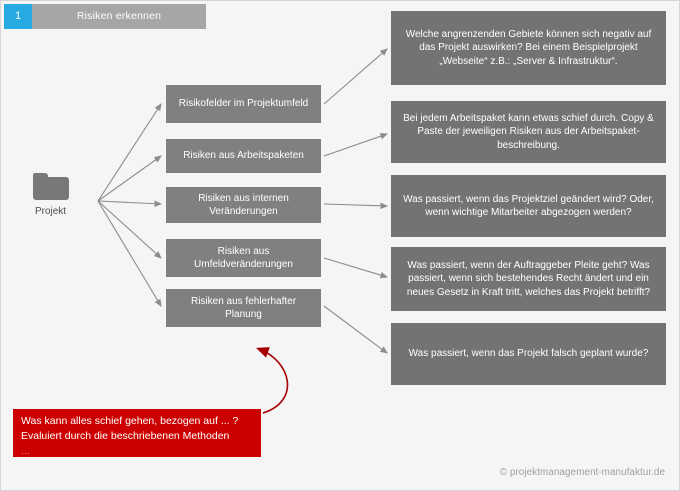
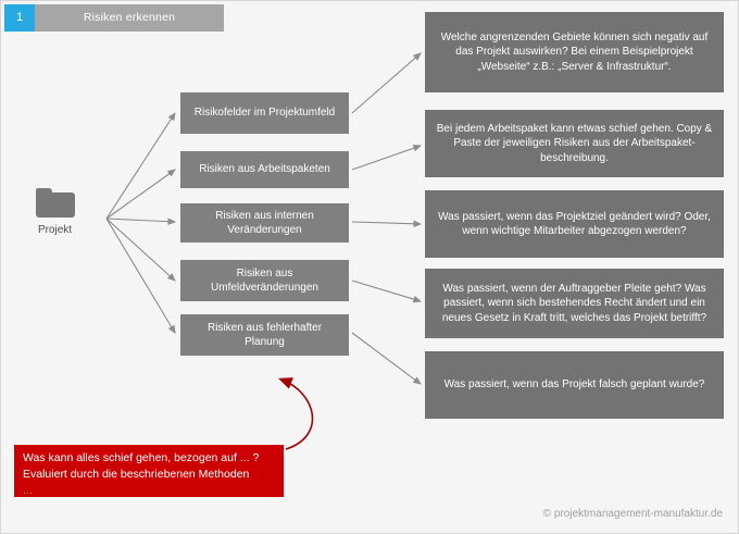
  1
  Risiken erkennen
  Projekt
  Risikofelder im Projektumfeld
  Risiken aus Arbeitspaketen
  Risiken aus internen Veränderungen
  Risiken aus Umfeldveränderungen
  Risiken aus fehlerhafter Planung
  Welche angrenzenden Gebiete können sich negativ auf das Projekt auswirken? Bei einem Beispielprojekt „Webseite“ z.B.: „Server & Infrastruktur“.
- Bei jedem Arbeitspaket kann etwas schief durch. Copy & Paste der jeweiligen Risiken aus der Arbeitspaket-beschreibung.
+ Bei jedem Arbeitspaket kann etwas schief gehen. Copy & Paste der jeweiligen Risiken aus der Arbeitspaket-beschreibung.
  Was passiert, wenn das Projektziel geändert wird? Oder, wenn wichtige Mitarbeiter abgezogen werden?
  Was passiert, wenn der Auftraggeber Pleite geht? Was passiert, wenn sich bestehendes Recht ändert und ein neues Gesetz in Kraft tritt, welches das Projekt betrifft?
  Was passiert, wenn das Projekt falsch geplant wurde?
  Was kann alles schief gehen, bezogen auf ... ?
  Evaluiert durch die beschriebenen Methoden
  ...
  © projektmanagement-manufaktur.de
